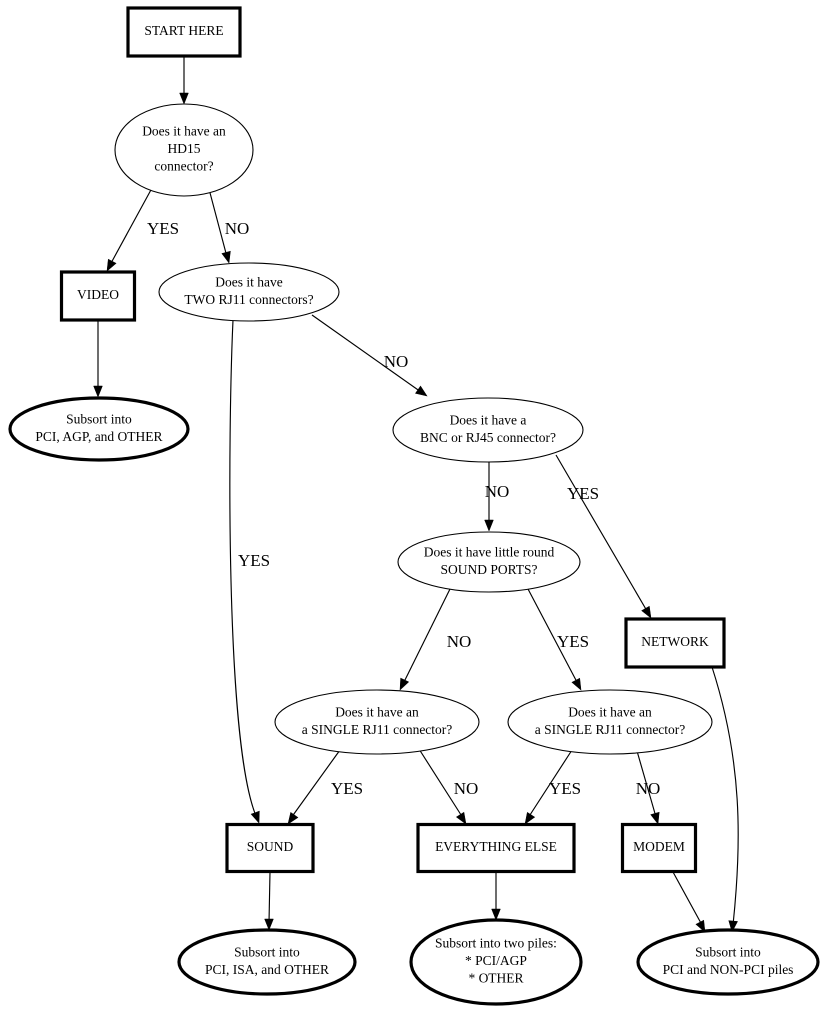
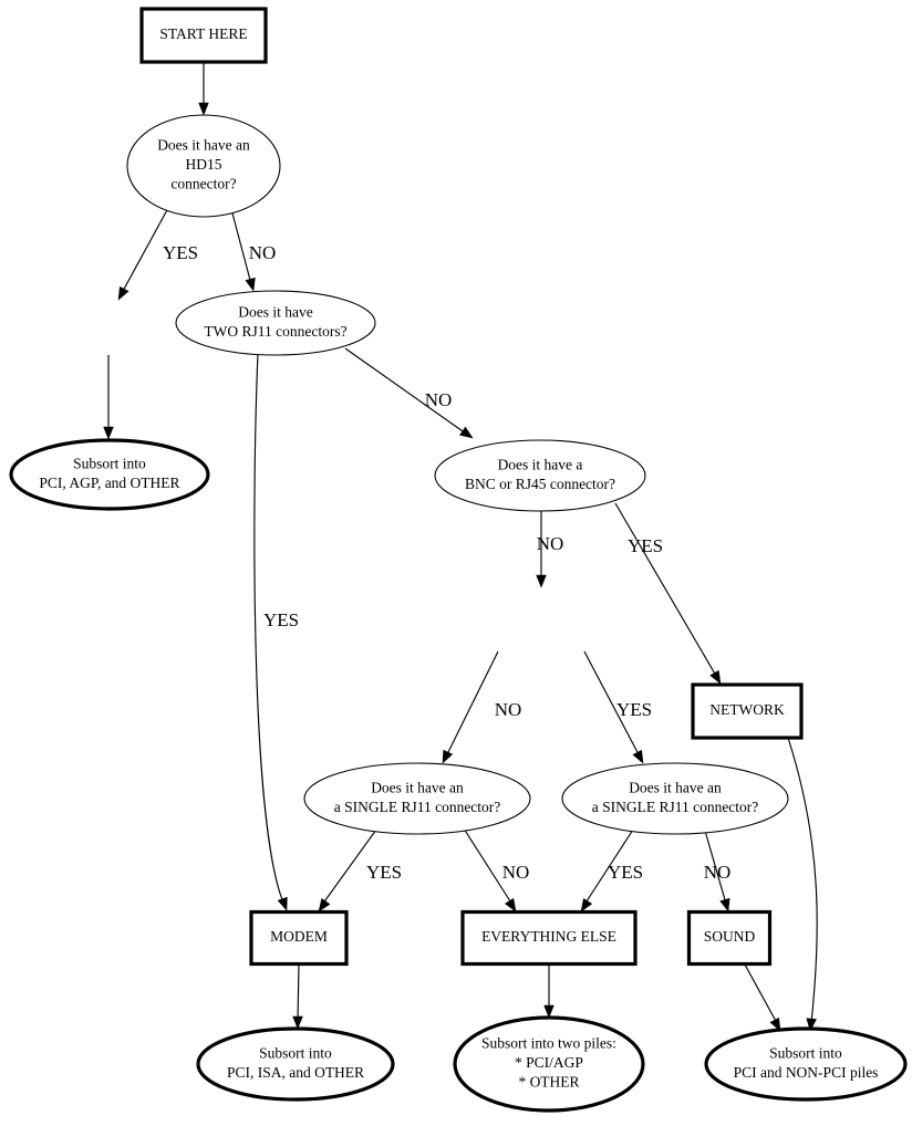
  YES
  NO
  YES
  NO
  NO
  YES
  NO
  YES
  YES
  NO
  YES
  NO
  START HERE
  Does it have an
  HD15
  connector?
- VIDEO
  Does it have
  TWO RJ11 connectors?
  Subsort into
  PCI, AGP, and OTHER
  Does it have a
  BNC or RJ45 connector?
- Does it have little round
- SOUND PORTS?
  NETWORK
  Does it have an
  a SINGLE RJ11 connector?
  Does it have an
  a SINGLE RJ11 connector?
- SOUND
+ MODEM
  EVERYTHING ELSE
- MODEM
+ SOUND
  Subsort into
  PCI, ISA, and OTHER
  Subsort into two piles:
  * PCI/AGP
  * OTHER
  Subsort into
  PCI and NON-PCI piles
